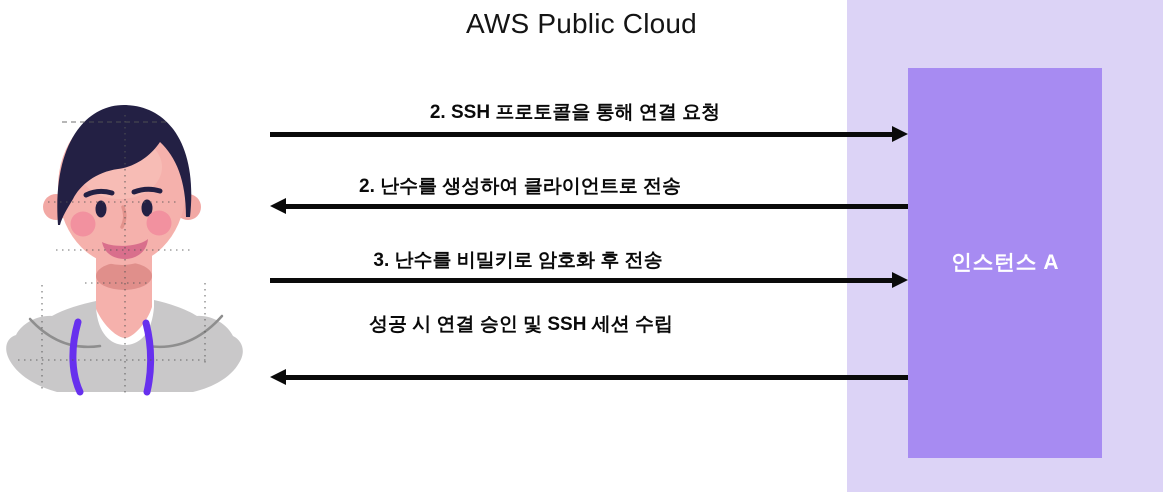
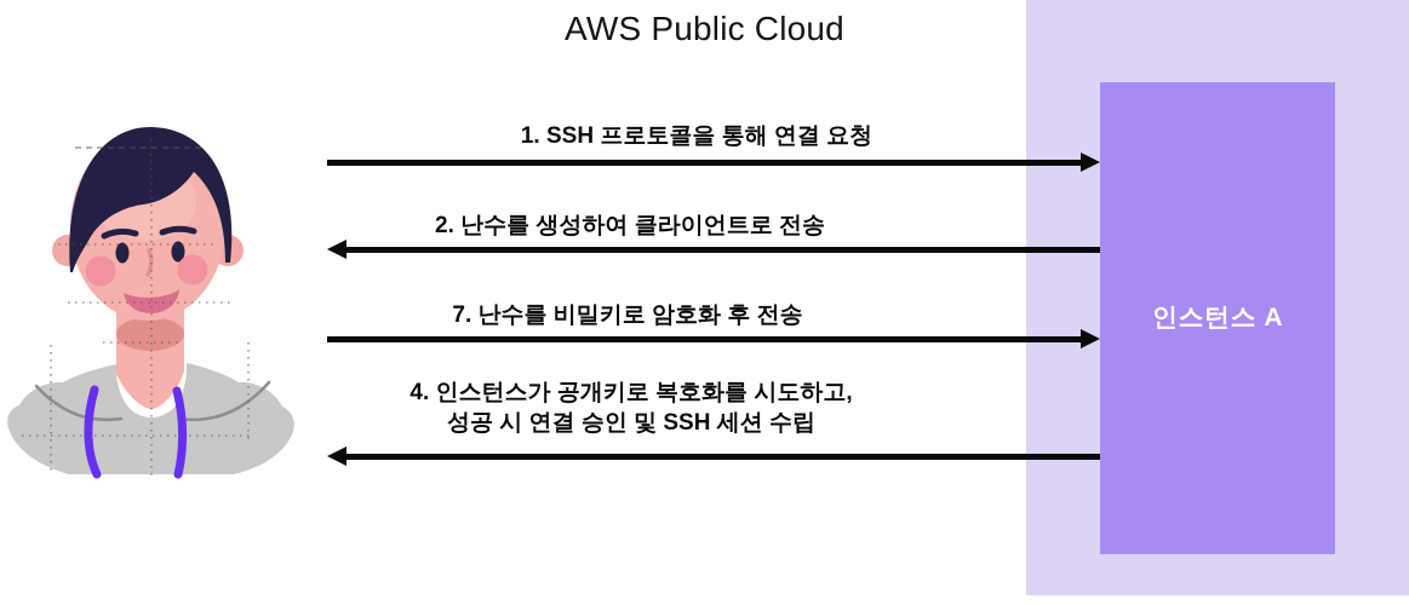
  AWS Public Cloud
  인스턴스 A
- 2. SSH 프로토콜을 통해 연결 요청
+ 1. SSH 프로토콜을 통해 연결 요청
  2. 난수를 생성하여 클라이언트로 전송
- 3. 난수를 비밀키로 암호화 후 전송
+ 7. 난수를 비밀키로 암호화 후 전송
+ 4. 인스턴스가 공개키로 복호화를 시도하고,
  성공 시 연결 승인 및 SSH 세션 수립
